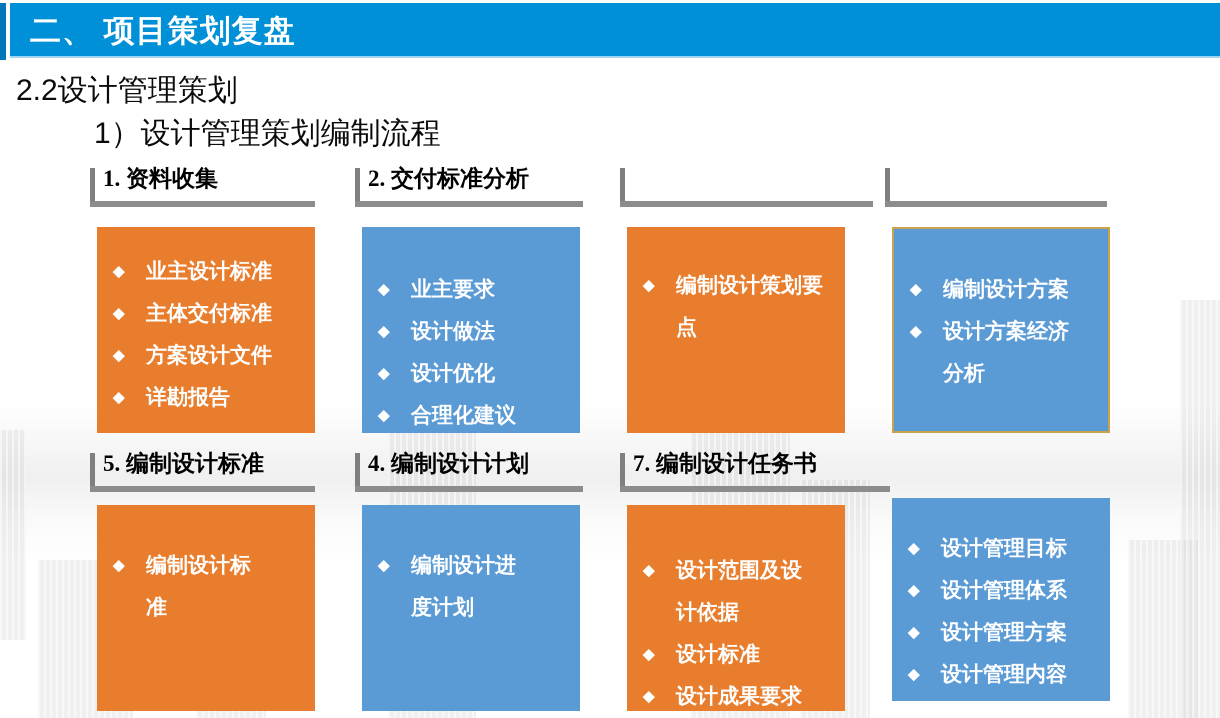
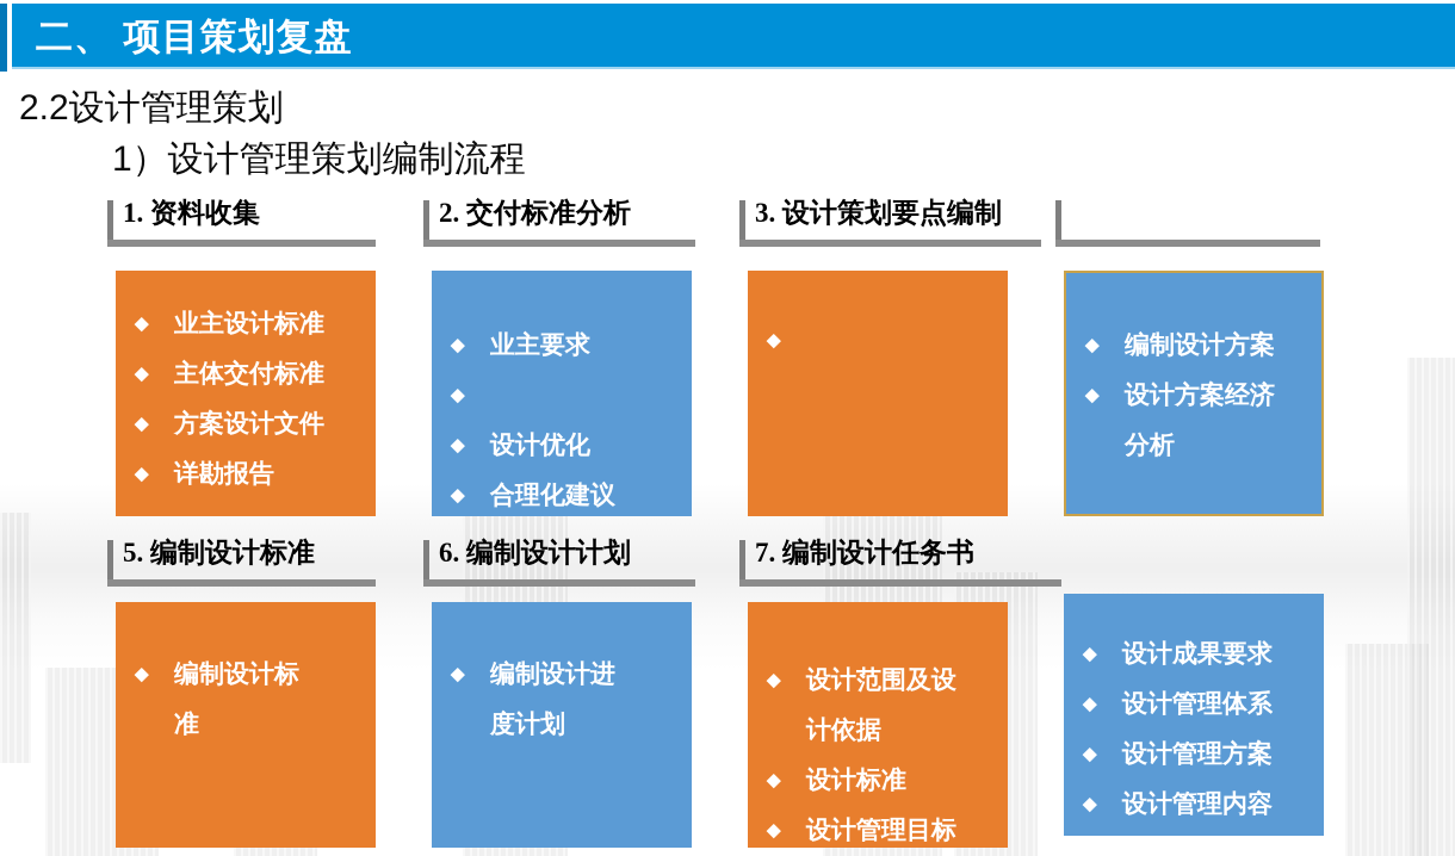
  二、 项目策划复盘
  2.2设计管理策划
  1）设计管理策划编制流程
  1. 资料收集
  2. 交付标准分析
+ 3. 设计策划要点编制
  5. 编制设计标准
- 4. 编制设计计划
+ 6. 编制设计计划
  7. 编制设计任务书
  ◆
  业主设计标准
  ◆
  主体交付标准
  ◆
  方案设计文件
  ◆
  详勘报告
  ◆
  业主要求
  ◆
- 设计做法
  ◆
  设计优化
  ◆
  合理化建议
  ◆
- 编制设计策划要点
  ◆
  编制设计方案
  ◆
  设计方案经济分析
  ◆
  编制设计标准
  ◆
  编制设计进度计划
  ◆
  设计范围及设计依据
  ◆
  设计标准
  ◆
- 设计成果要求
+ 设计管理目标
  ◆
- 设计管理目标
+ 设计成果要求
  ◆
  设计管理体系
  ◆
  设计管理方案
  ◆
  设计管理内容
